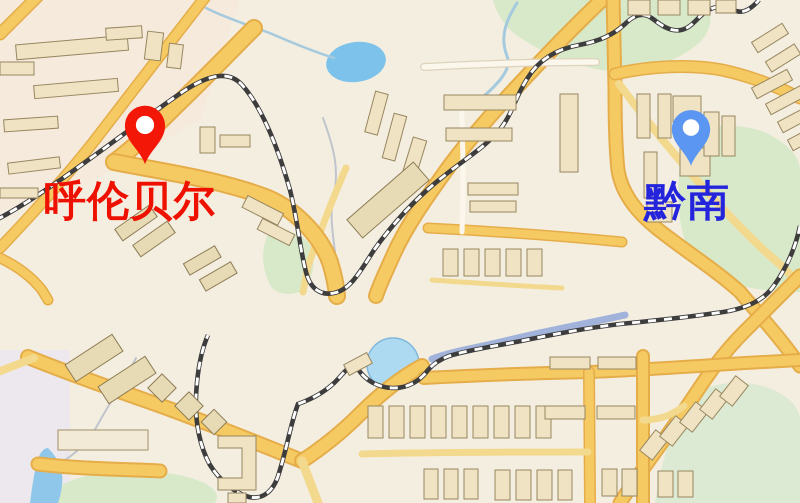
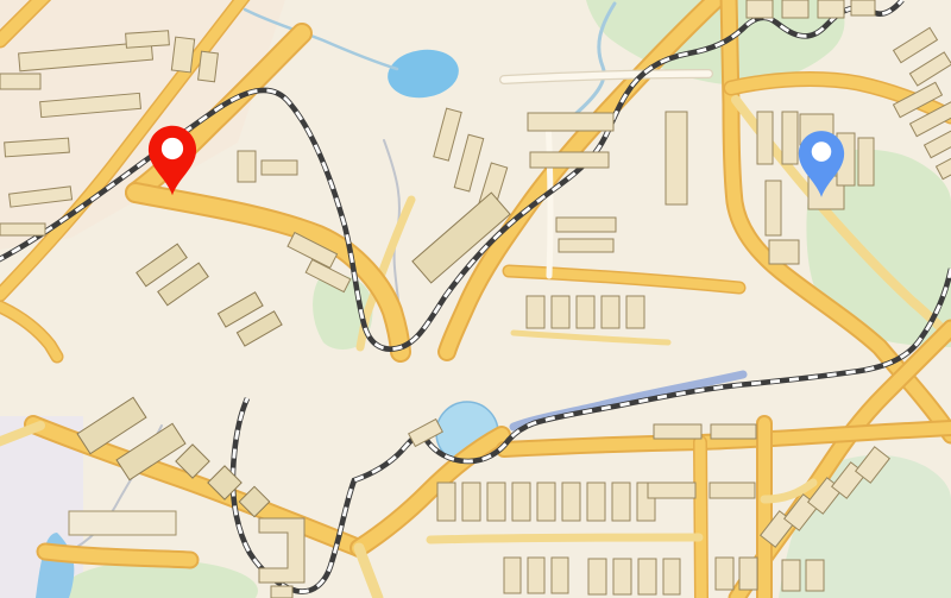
- 呼伦贝尔
- 黔南
